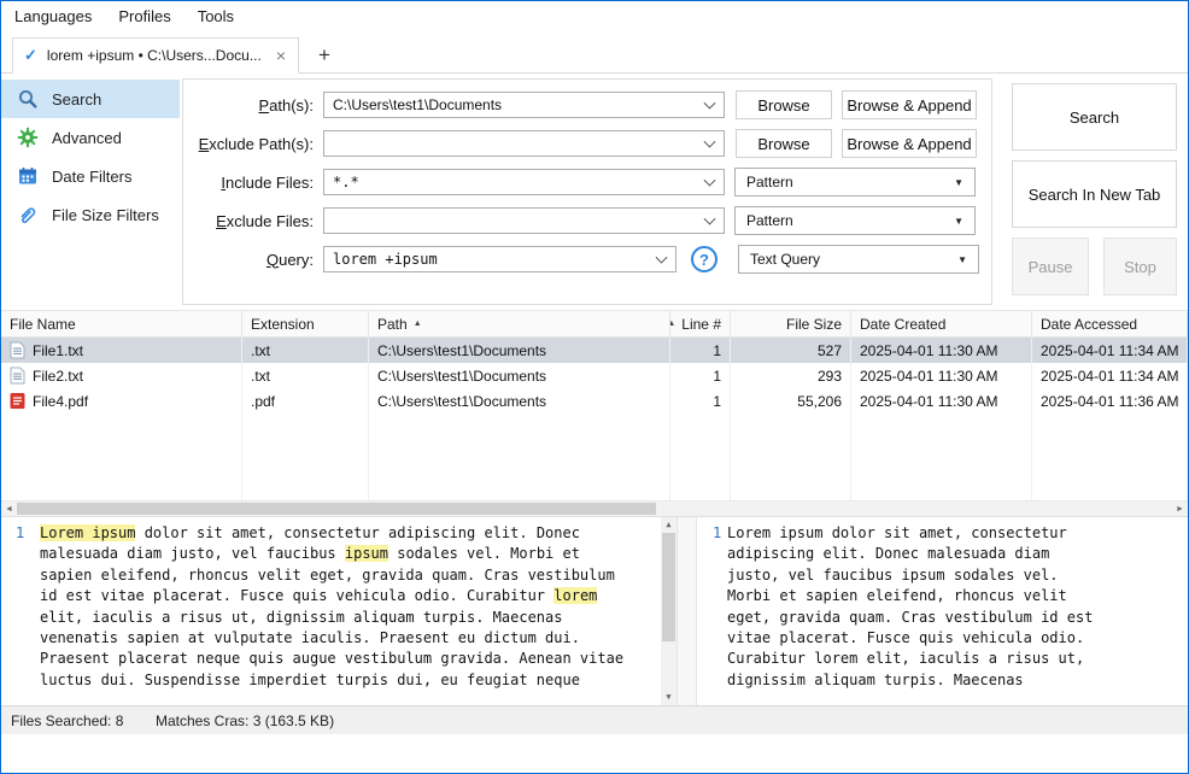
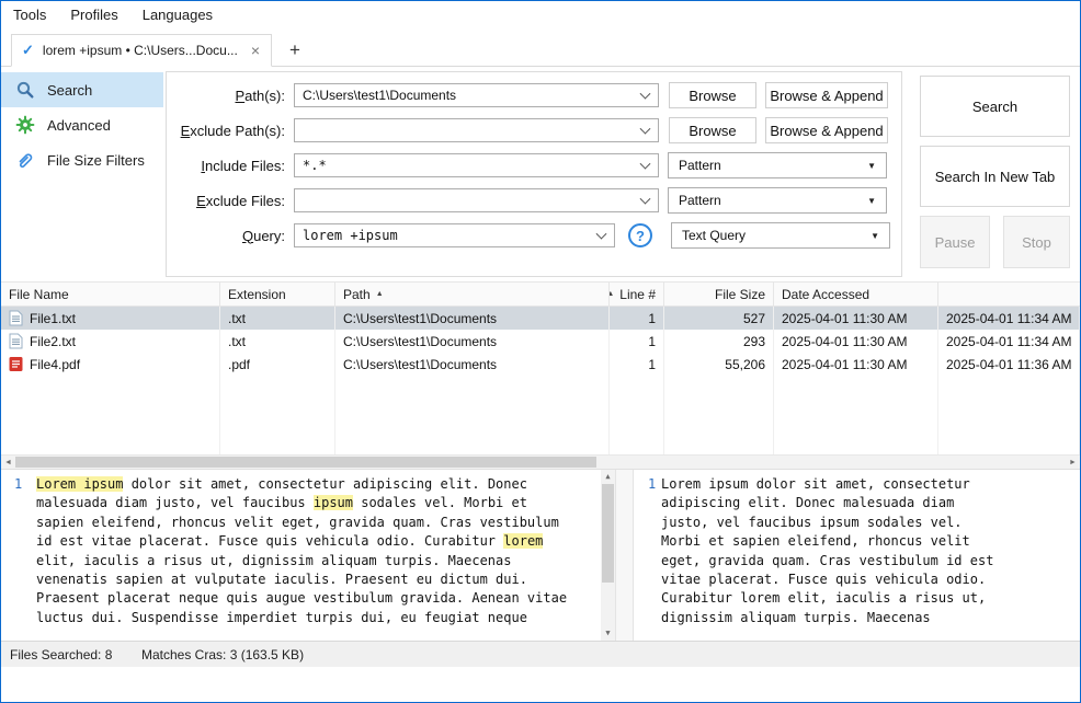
- Languages
+ Tools
  Profiles
- Tools
+ Languages
  ✓
  lorem +ipsum • C:\Users...Docu...
  ×
  +
  Search
  Advanced
- Date Filters
  File Size Filters
  Path(s):
  C:\Users\test1\Documents
  Browse
  Browse & Append
  Exclude Path(s):
  Browse
  Browse & Append
  Include Files:
  *.*
  Pattern
  ▼
  Exclude Files:
  Pattern
  ▼
  Query:
  lorem +ipsum
  ?
  Text Query
  ▼
  Search
  Search In New Tab
  Pause
  Stop
  File Name
  Extension
  Path
  Line #
  File Size
- Date Created
  Date Accessed
  File1.txt
  .txt
  C:\Users\test1\Documents
  1
  527
  2025-04-01 11:30 AM
  2025-04-01 11:34 AM
  File2.txt
  .txt
  C:\Users\test1\Documents
  1
  293
  2025-04-01 11:30 AM
  2025-04-01 11:34 AM
  File4.pdf
  .pdf
  C:\Users\test1\Documents
  1
  55,206
  2025-04-01 11:30 AM
  2025-04-01 11:36 AM
  1
  Lorem ipsum dolor sit amet, consectetur adipiscing elit. Donec malesuada diam justo, vel faucibus ipsum sodales vel. Morbi et sapien eleifend, rhoncus velit eget, gravida quam. Cras vestibulum id est vitae placerat. Fusce quis vehicula odio. Curabitur lorem elit, iaculis a risus ut, dignissim aliquam turpis. Maecenas venenatis sapien at vulputate iaculis. Praesent eu dictum dui. Praesent placerat neque quis augue vestibulum gravida. Aenean vitae luctus dui. Suspendisse imperdiet turpis dui, eu feugiat neque
  ▲
  ▼
  1
  Lorem ipsum dolor sit amet, consectetur adipiscing elit. Donec malesuada diam justo, vel faucibus ipsum sodales vel. Morbi et sapien eleifend, rhoncus velit eget, gravida quam. Cras vestibulum id est vitae placerat. Fusce quis vehicula odio. Curabitur lorem elit, iaculis a risus ut, dignissim aliquam turpis. Maecenas
  Files Searched: 8
  Matches Cras: 3 (163.5 KB)
